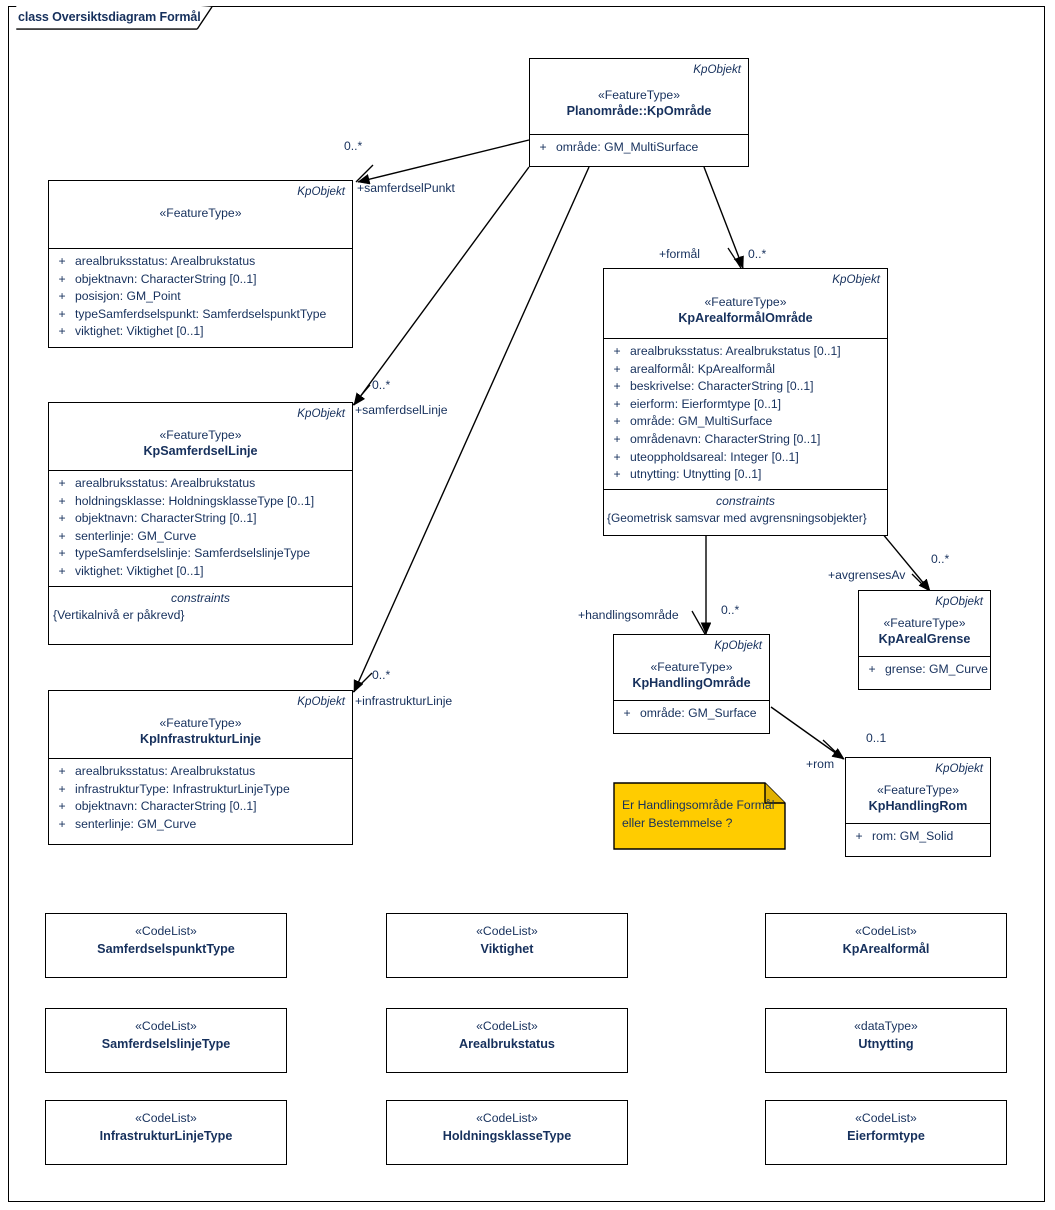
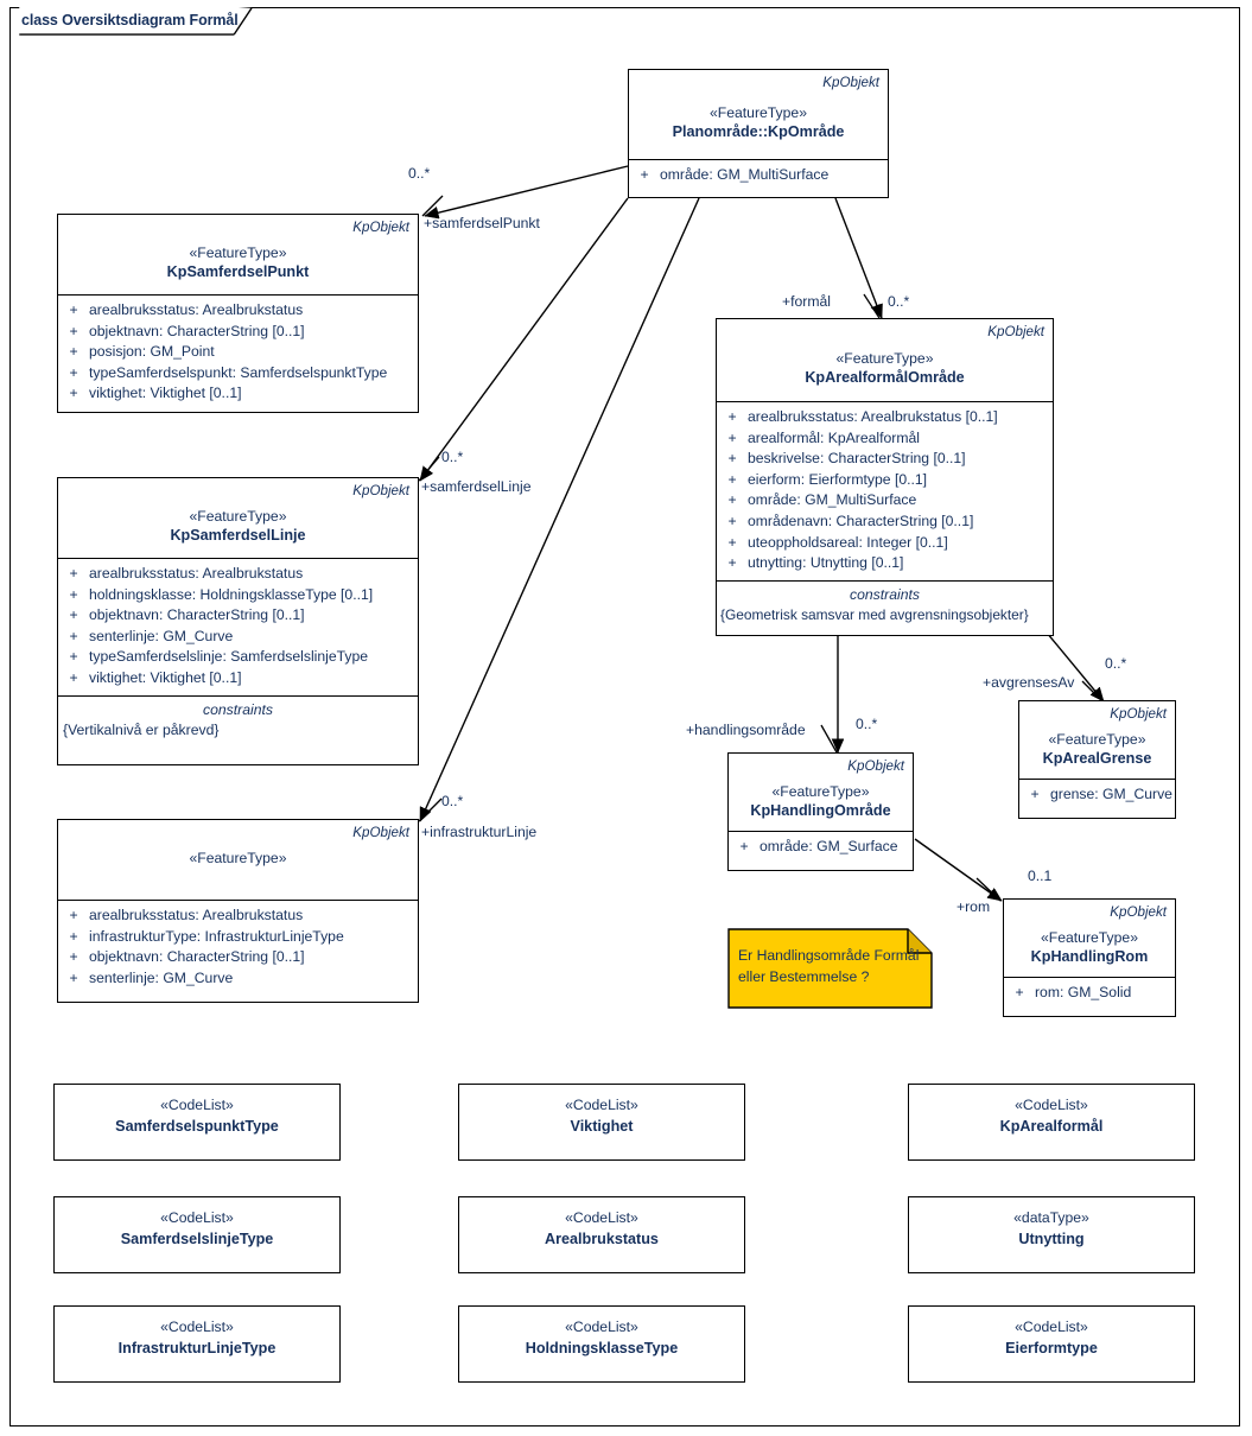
  class Oversiktsdiagram Formål
  +samferdselPunkt
  0..*
  +samferdselLinje
  0..*
  +infrastrukturLinje
  0..*
  +formål
  0..*
  +avgrensesAv
  0..*
  +handlingsområde
  0..*
  +rom
  0..1
  KpObjekt
  «FeatureType»
  Planområde::KpOmråde
  +
  område: GM_MultiSurface
  KpObjekt
  «FeatureType»
+ KpSamferdselPunkt
  +
  arealbruksstatus: Arealbrukstatus
  +
  objektnavn: CharacterString [0..1]
  +
  posisjon: GM_Point
  +
  typeSamferdselspunkt: SamferdselspunktType
  +
  viktighet: Viktighet [0..1]
  KpObjekt
  «FeatureType»
  KpSamferdselLinje
  +
  arealbruksstatus: Arealbrukstatus
  +
  holdningsklasse: HoldningsklasseType [0..1]
  +
  objektnavn: CharacterString [0..1]
  +
  senterlinje: GM_Curve
  +
  typeSamferdselslinje: SamferdselslinjeType
  +
  viktighet: Viktighet [0..1]
  constraints
  {Vertikalnivå er påkrevd}
  KpObjekt
  «FeatureType»
- KpInfrastrukturLinje
  +
  arealbruksstatus: Arealbrukstatus
  +
  infrastrukturType: InfrastrukturLinjeType
  +
  objektnavn: CharacterString [0..1]
  +
  senterlinje: GM_Curve
  KpObjekt
  «FeatureType»
  KpArealformålOmråde
  +
  arealbruksstatus: Arealbrukstatus [0..1]
  +
  arealformål: KpArealformål
  +
  beskrivelse: CharacterString [0..1]
  +
  eierform: Eierformtype [0..1]
  +
  område: GM_MultiSurface
  +
  områdenavn: CharacterString [0..1]
  +
  uteoppholdsareal: Integer [0..1]
  +
  utnytting: Utnytting [0..1]
  constraints
  {Geometrisk samsvar med avgrensningsobjekter}
  KpObjekt
  «FeatureType»
  KpArealGrense
  +
  grense: GM_Curve
  KpObjekt
  «FeatureType»
  KpHandlingOmråde
  +
  område: GM_Surface
  KpObjekt
  «FeatureType»
  KpHandlingRom
  +
  rom: GM_Solid
  Er Handlingsområde Formål
  eller Bestemmelse ?
  «CodeList»
  SamferdselspunktType
  «CodeList»
  Viktighet
  «CodeList»
  KpArealformål
  «CodeList»
  SamferdselslinjeType
  «CodeList»
  Arealbrukstatus
  «dataType»
  Utnytting
  «CodeList»
  InfrastrukturLinjeType
  «CodeList»
  HoldningsklasseType
  «CodeList»
  Eierformtype
